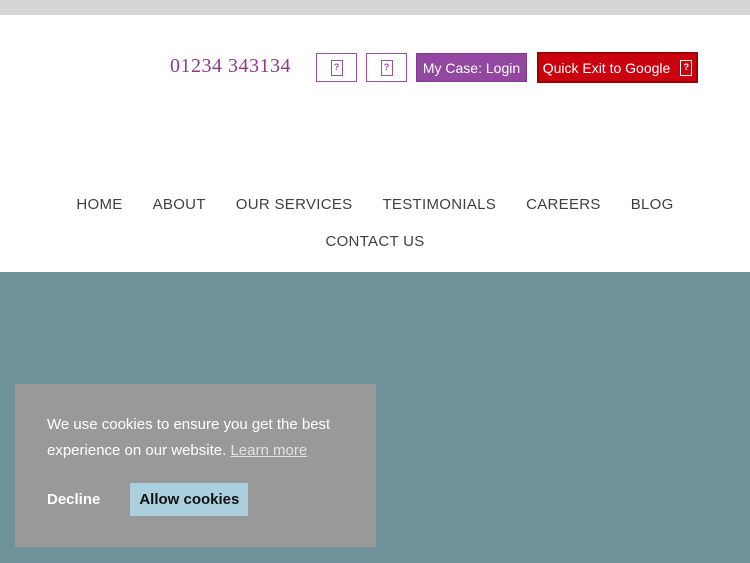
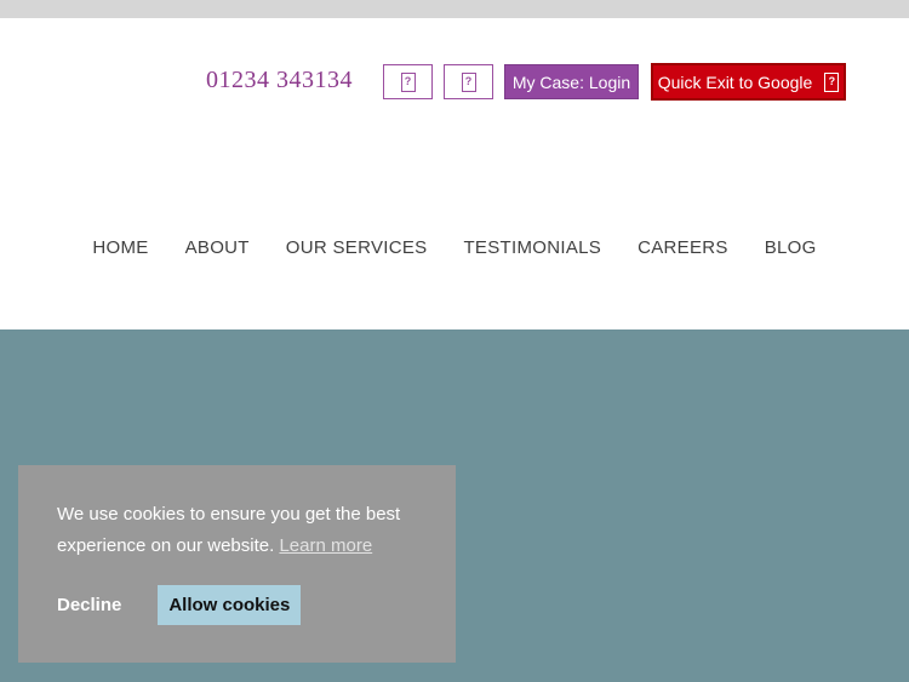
  01234 343134
  ?
  ?
  My Case: Login
  Quick Exit to Google
  ?
  HOME
  ABOUT
  OUR SERVICES
  TESTIMONIALS
  CAREERS
  BLOG
- CONTACT US
  We use cookies to ensure you get the best
  experience on our website. Learn more
  Decline
  Allow cookies
